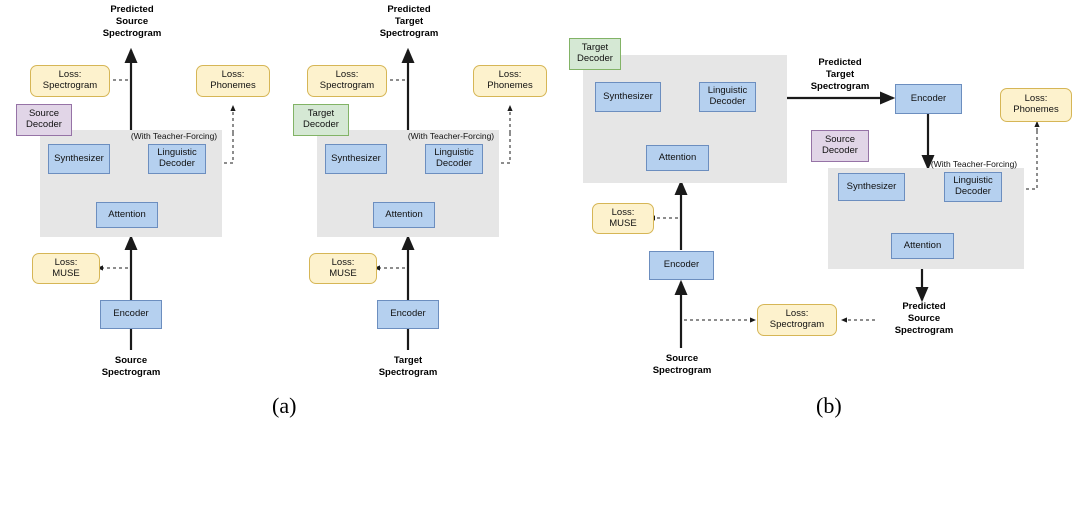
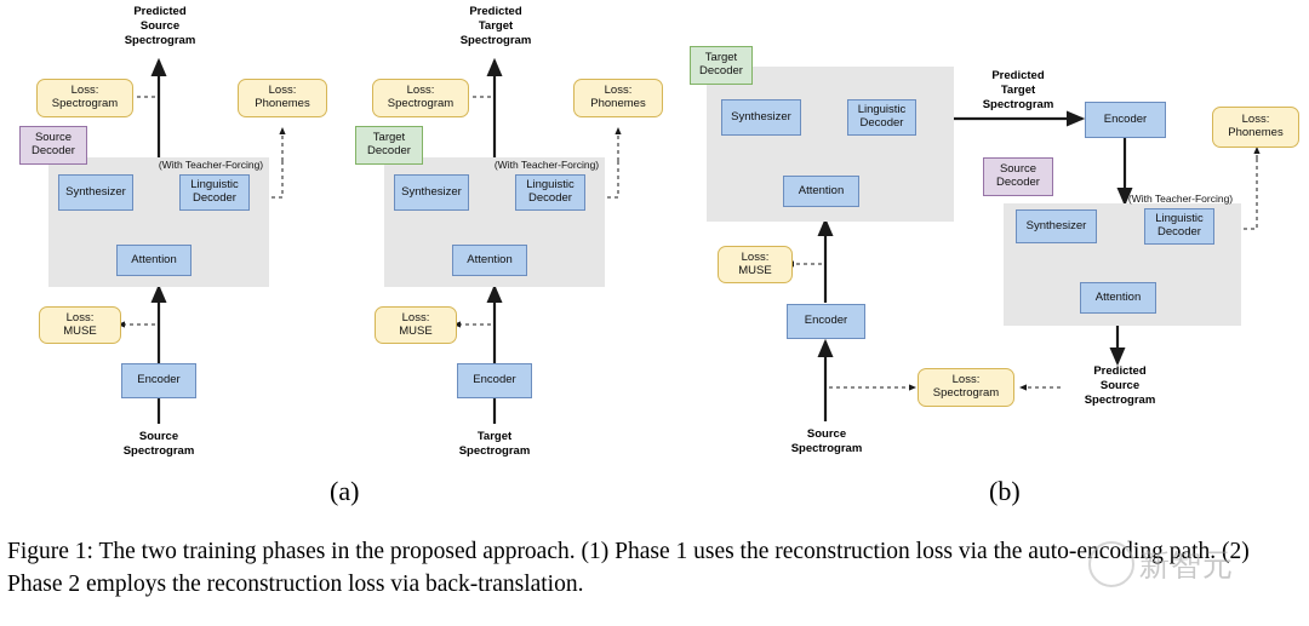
  Predicted
  Source
  Spectrogram
  (With Teacher-Forcing)
  Source
  Decoder
  Loss:
  Spectrogram
  Loss:
  Phonemes
  Synthesizer
  Linguistic
  Decoder
  Attention
  Loss:
  MUSE
  Encoder
  Source
  Spectrogram
  Predicted
  Target
  Spectrogram
  (With Teacher-Forcing)
  Target
  Decoder
  Loss:
  Spectrogram
  Loss:
  Phonemes
  Synthesizer
  Linguistic
  Decoder
  Attention
  Loss:
  MUSE
  Encoder
  Target
  Spectrogram
  Target
  Decoder
  Synthesizer
  Linguistic
  Decoder
  Attention
  Predicted
  Target
  Spectrogram
  Encoder
  Loss:
  Phonemes
  (With Teacher-Forcing)
  Source
  Decoder
  Synthesizer
  Linguistic
  Decoder
  Attention
  Predicted
  Source
  Spectrogram
  Loss:
  Spectrogram
  Loss:
  MUSE
  Encoder
  Source
  Spectrogram
  (a)
  (b)
+ Figure 1: The two training phases in the proposed approach. (1) Phase 1 uses the reconstruction loss via the auto-encoding path. (2) Phase 2 employs the reconstruction loss via back-translation.
+ 新智元
